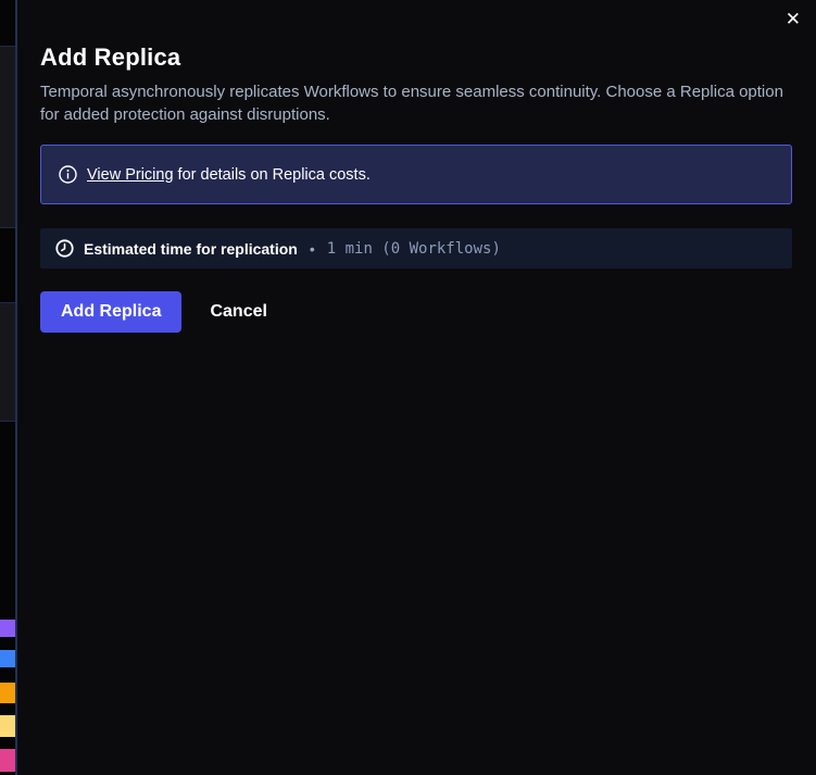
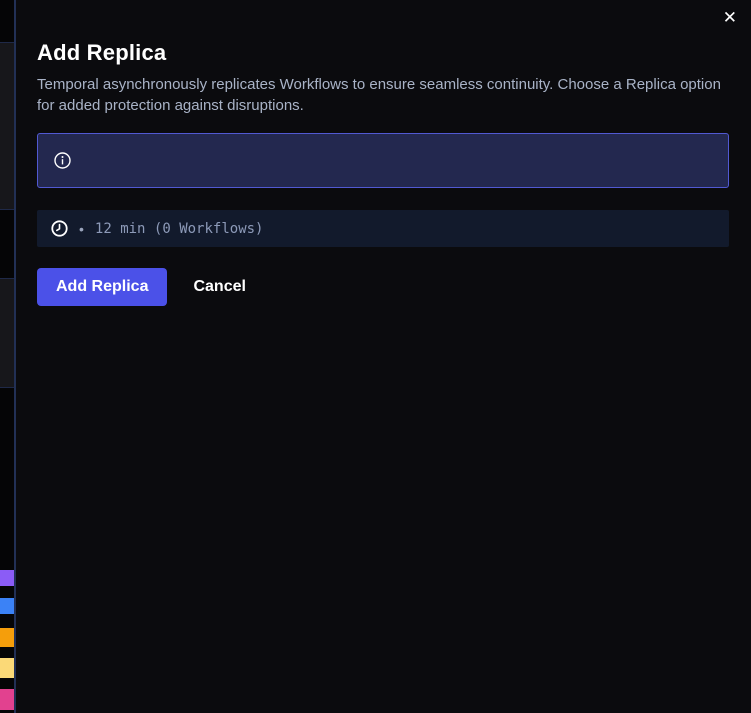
  ✕
  Add Replica
  Temporal asynchronously replicates Workflows to ensure seamless continuity. Choose a Replica option for added protection against disruptions.
- View Pricing for details on Replica costs.
- Estimated time for replication
  •
- 1 min (0 Workflows)
+ 12 min (0 Workflows)
  Add Replica
  Cancel
